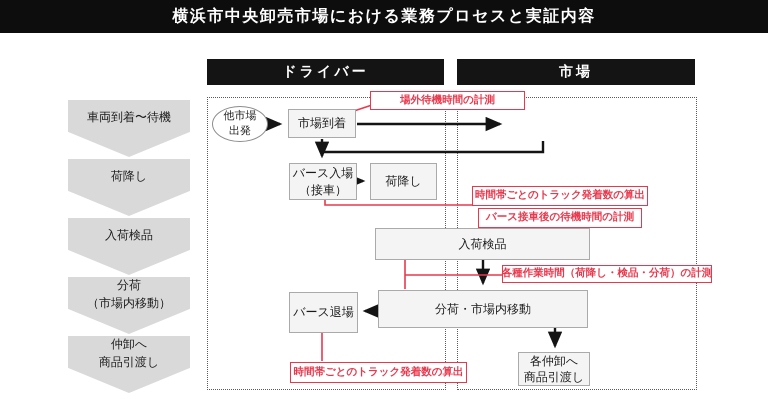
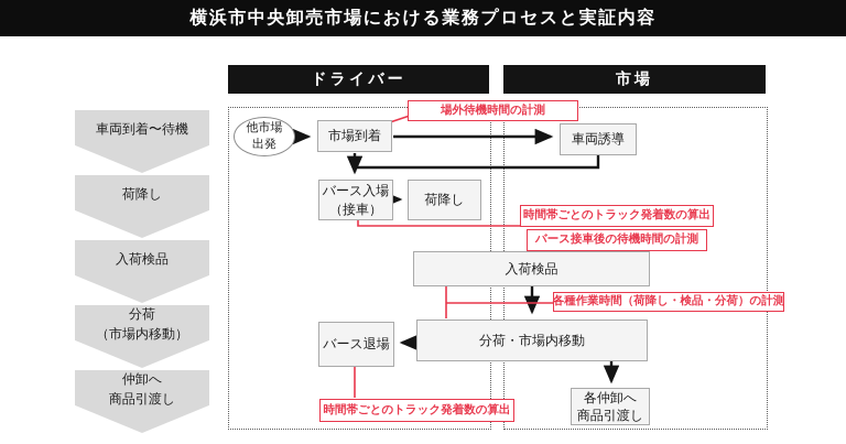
  横浜市中央卸売市場における業務プロセスと実証内容
  車両到着〜待機
  荷降し
  入荷検品
  分荷
  （市場内移動）
  仲卸へ
  商品引渡し
  ドライバー
  市場
  他市場
  出発
  市場到着
+ 車両誘導
  バース入場
  （接車）
  荷降し
  入荷検品
  バース退場
  分荷・市場内移動
  各仲卸へ
  商品引渡し
  場外待機時間の計測
  時間帯ごとのトラック発着数の算出
  バース接車後の待機時間の計測
  各種作業時間（荷降し・検品・分荷）の計測
  時間帯ごとのトラック発着数の算出
